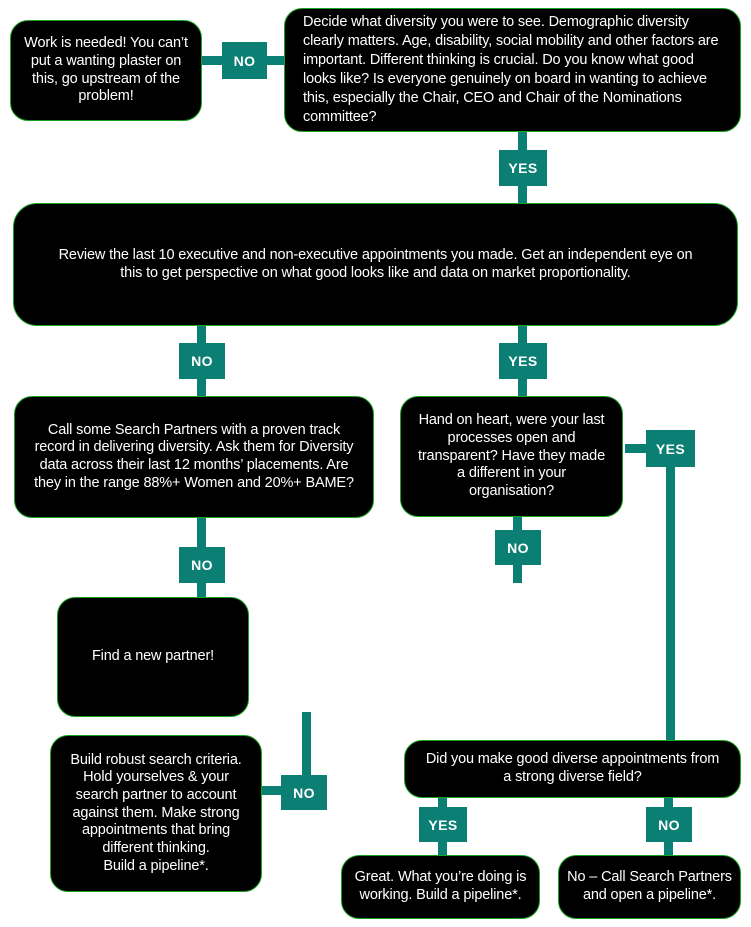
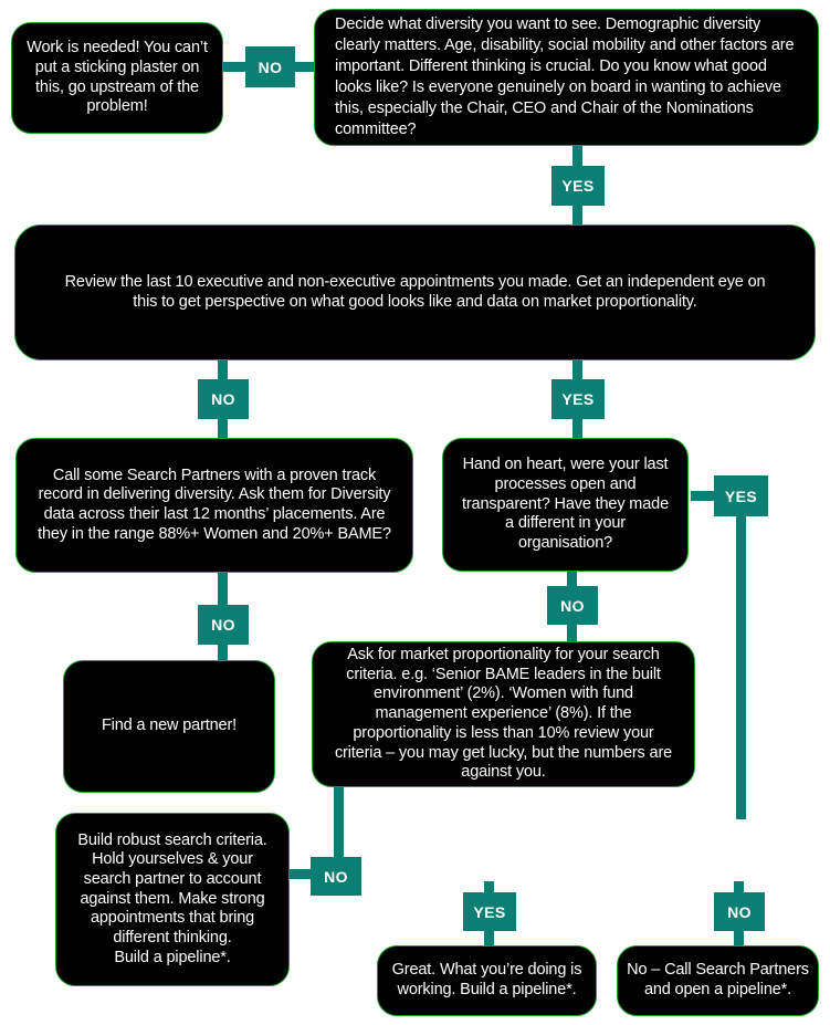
- Work is needed! You can’t put a wanting plaster on this, go upstream of the problem!
+ Work is needed! You can’t put a sticking plaster on this, go upstream of the problem!
- Decide what diversity you were to see. Demographic diversity clearly matters. Age, disability, social mobility and other factors are important. Different thinking is crucial. Do you know what good looks like? Is everyone genuinely on board in wanting to achieve this, especially the Chair, CEO and Chair of the Nominations committee?
+ Decide what diversity you want to see. Demographic diversity clearly matters. Age, disability, social mobility and other factors are important. Different thinking is crucial. Do you know what good looks like? Is everyone genuinely on board in wanting to achieve this, especially the Chair, CEO and Chair of the Nominations committee?
  Review the last 10 executive and non-executive appointments you made. Get an independent eye on this to get perspective on what good looks like and data on market proportionality.
  Call some Search Partners with a proven track record in delivering diversity. Ask them for Diversity data across their last 12 months’ placements. Are they in the range 88%+ Women and 20%+ BAME?
  Hand on heart, were your last processes open and transparent? Have they made a different in your organisation?
  Find a new partner!
+ Ask for market proportionality for your search criteria. e.g. ‘Senior BAME leaders in the built environment’ (2%). ‘Women with fund management experience’ (8%). If the proportionality is less than 10% review your criteria – you may get lucky, but the numbers are against you.
  Build robust search criteria. Hold yourselves & your search partner to account against them. Make strong appointments that bring different thinking.
  Build a pipeline*.
- Did you make good diverse appointments from a strong diverse field?
  Great. What you’re doing is working. Build a pipeline*.
  No – Call Search Partners and open a pipeline*.
  NO
  YES
  NO
  YES
  YES
  NO
  NO
  NO
  YES
  NO
